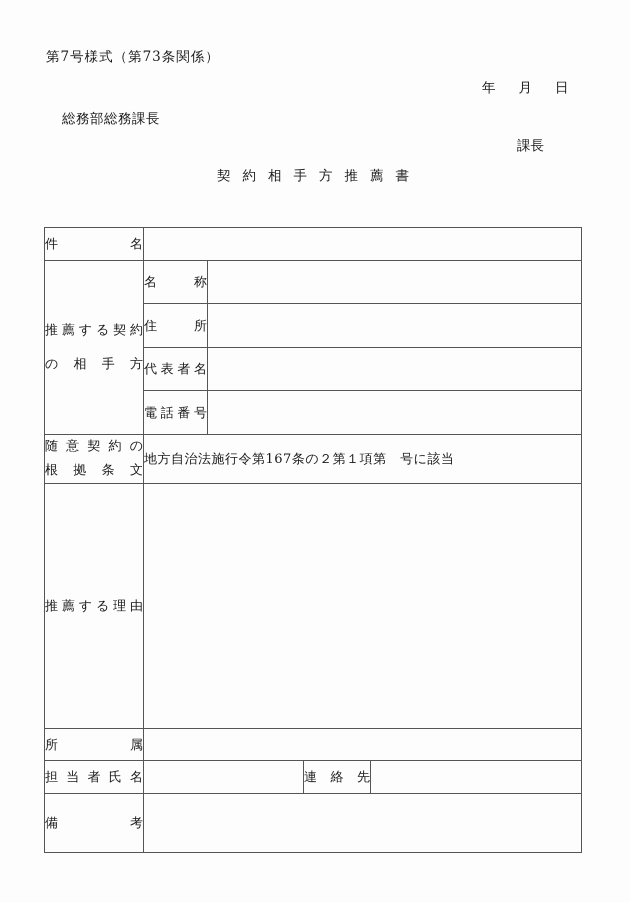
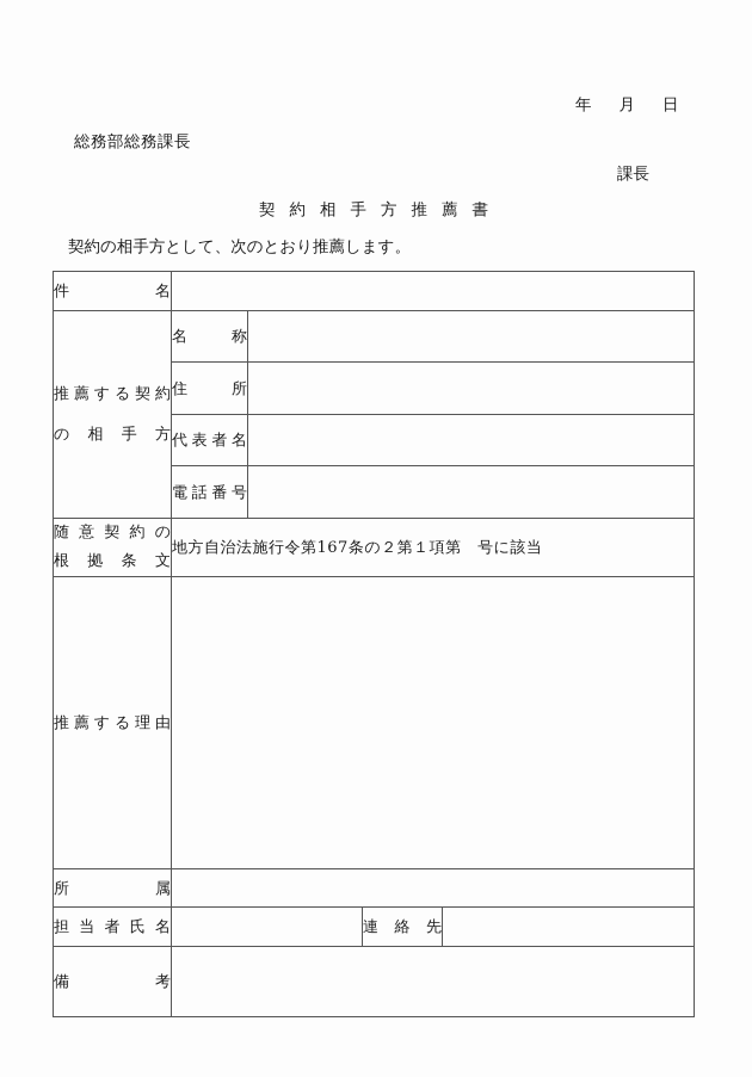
- 第7号様式（第73条関係）
  年 月 日
  総務部総務課長
  課長
  契約相手方推薦書
+ 契約の相手方として、次のとおり推薦します。
  件名
  推薦する契約 の相手方	名称
  住所
  代表者名
  電話番号
  随意契約の 根拠条文	地方自治法施行令第167条の２第１項第 号に該当
  推薦する理由
  所属
  担当者氏名		連絡先
  備考
